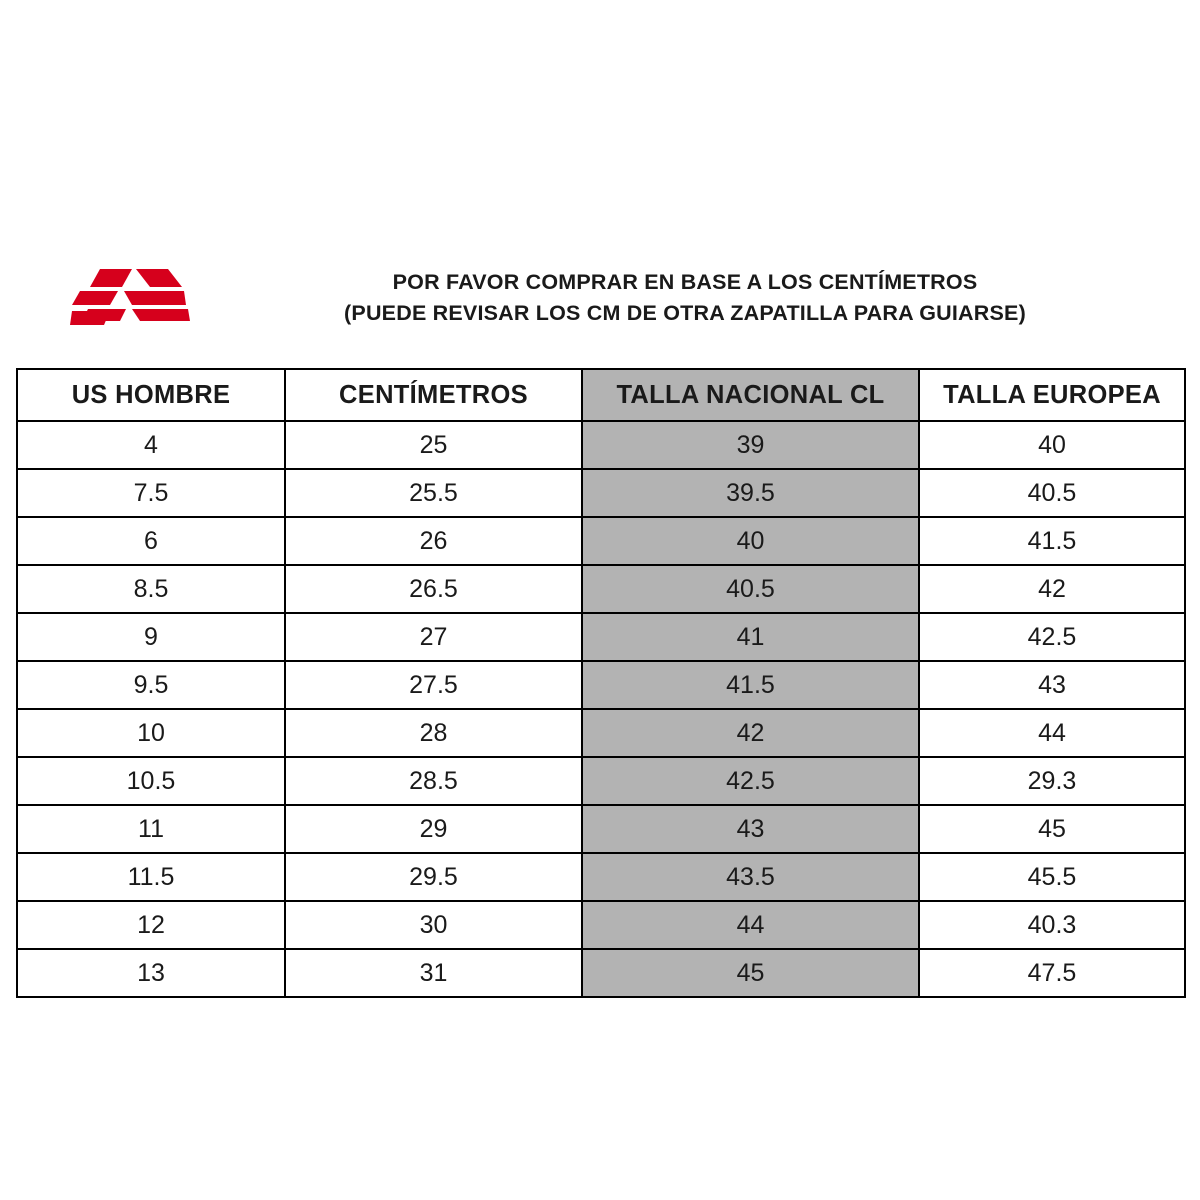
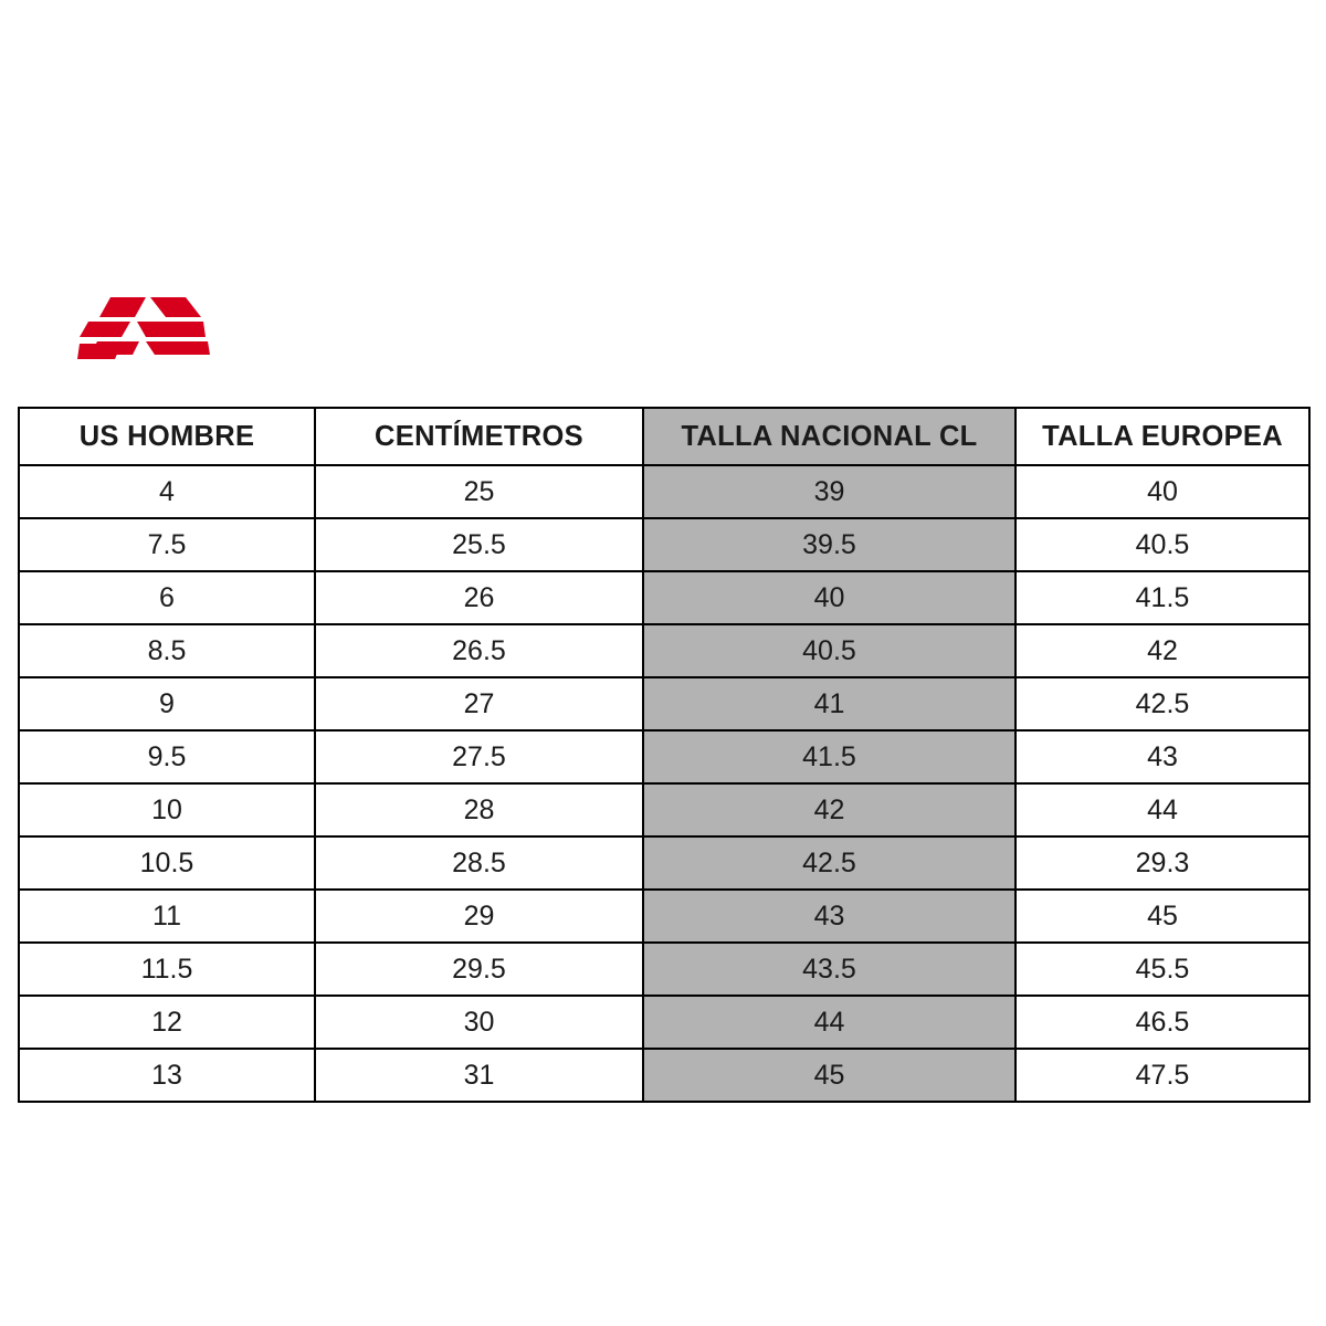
- POR FAVOR COMPRAR EN BASE A LOS CENTÍMETROS
- (PUEDE REVISAR LOS CM DE OTRA ZAPATILLA PARA GUIARSE)
  US HOMBRE	CENTÍMETROS	TALLA NACIONAL CL	TALLA EUROPEA
  4	25	39	40
  7.5	25.5	39.5	40.5
  6	26	40	41.5
  8.5	26.5	40.5	42
  9	27	41	42.5
  9.5	27.5	41.5	43
  10	28	42	44
  10.5	28.5	42.5	29.3
  11	29	43	45
  11.5	29.5	43.5	45.5
- 12	30	44	40.3
+ 12	30	44	46.5
  13	31	45	47.5
